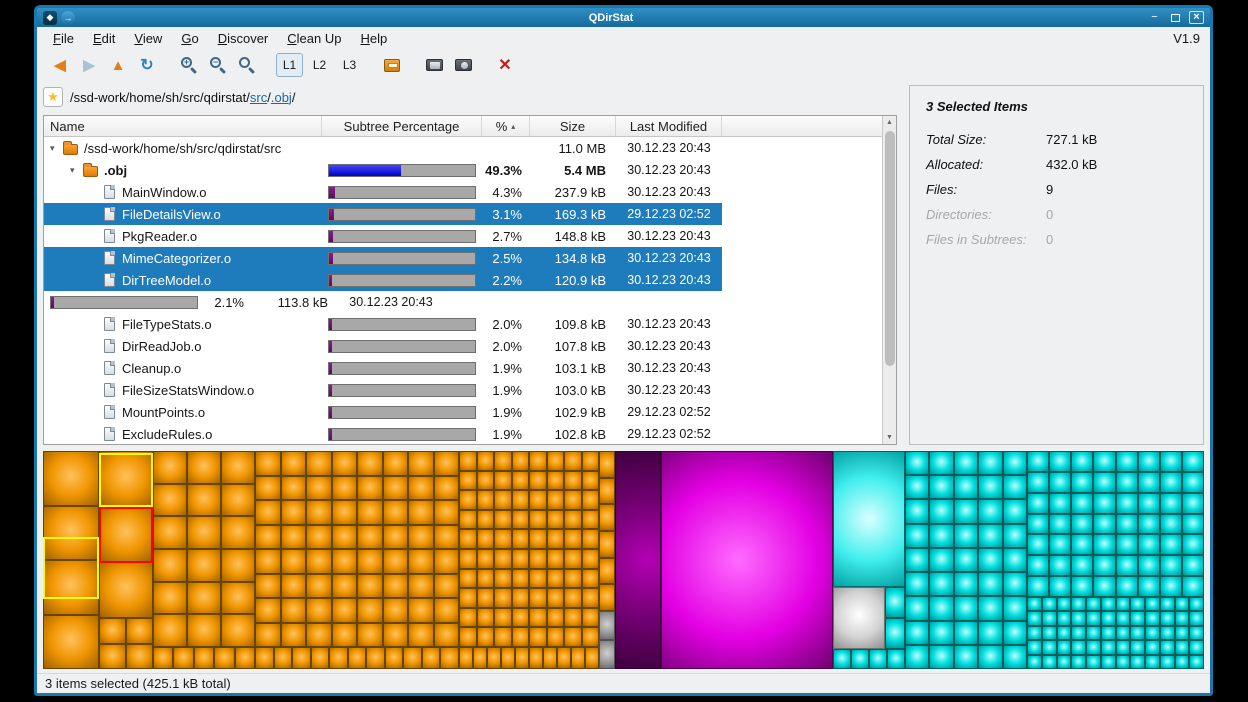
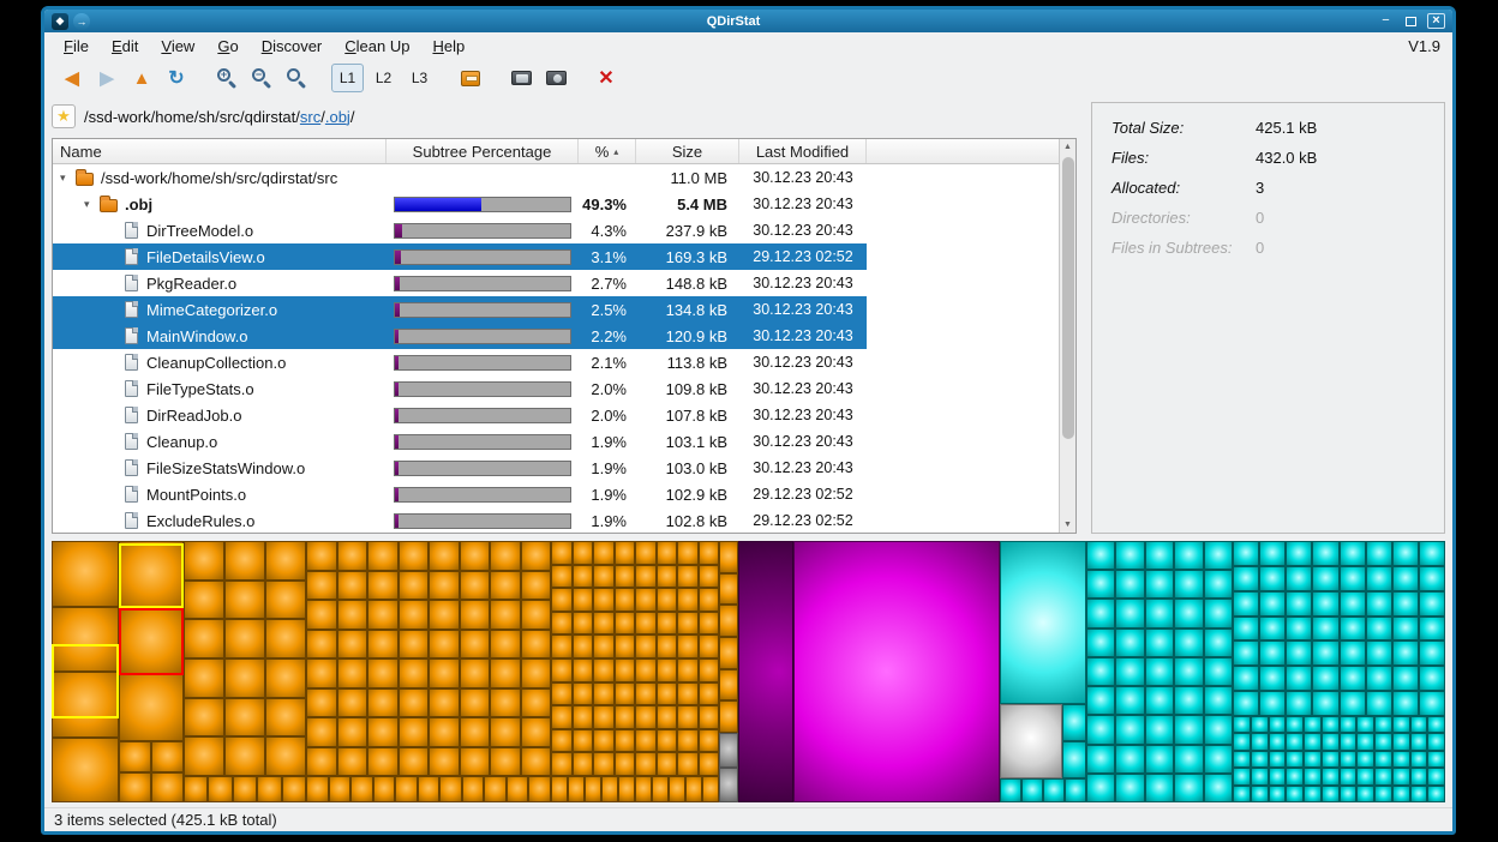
  ◆
  →
  QDirStat
  −
  ×
  File
  Edit
  View
  Go
  Discover
  Clean Up
  Help
  V1.9
  ◀
  ▶
  ▲
  ↻
  +
  −
  L1
  L2
  L3
  ✕
  ★
  /ssd-work/home/sh/src/qdirstat/src/.obj/
  Name
  Subtree Percentage
  %
  ▴
  Size
  Last Modified
  ▾
  /ssd-work/home/sh/src/qdirstat/src
  11.0 MB
  30.12.23 20:43
  ▾
  .obj
  49.3%
  5.4 MB
  30.12.23 20:43
- MainWindow.o
+ DirTreeModel.o
  4.3%
  237.9 kB
  30.12.23 20:43
  FileDetailsView.o
  3.1%
  169.3 kB
  29.12.23 02:52
  PkgReader.o
  2.7%
  148.8 kB
  30.12.23 20:43
  MimeCategorizer.o
  2.5%
  134.8 kB
  30.12.23 20:43
- DirTreeModel.o
+ MainWindow.o
  2.2%
  120.9 kB
  30.12.23 20:43
+ CleanupCollection.o
  2.1%
  113.8 kB
  30.12.23 20:43
  FileTypeStats.o
  2.0%
  109.8 kB
  30.12.23 20:43
  DirReadJob.o
  2.0%
  107.8 kB
  30.12.23 20:43
  Cleanup.o
  1.9%
  103.1 kB
  30.12.23 20:43
  FileSizeStatsWindow.o
  1.9%
  103.0 kB
  30.12.23 20:43
  MountPoints.o
  1.9%
  102.9 kB
  29.12.23 02:52
  ExcludeRules.o
  1.9%
  102.8 kB
  29.12.23 02:52
- 3 Selected Items
  Total Size:
- 727.1 kB
+ 425.1 kB
- Allocated:
+ Files:
  432.0 kB
- Files:
+ Allocated:
- 9
+ 3
  Directories:
  0
  Files in Subtrees:
  0
  3 items selected (425.1 kB total)
